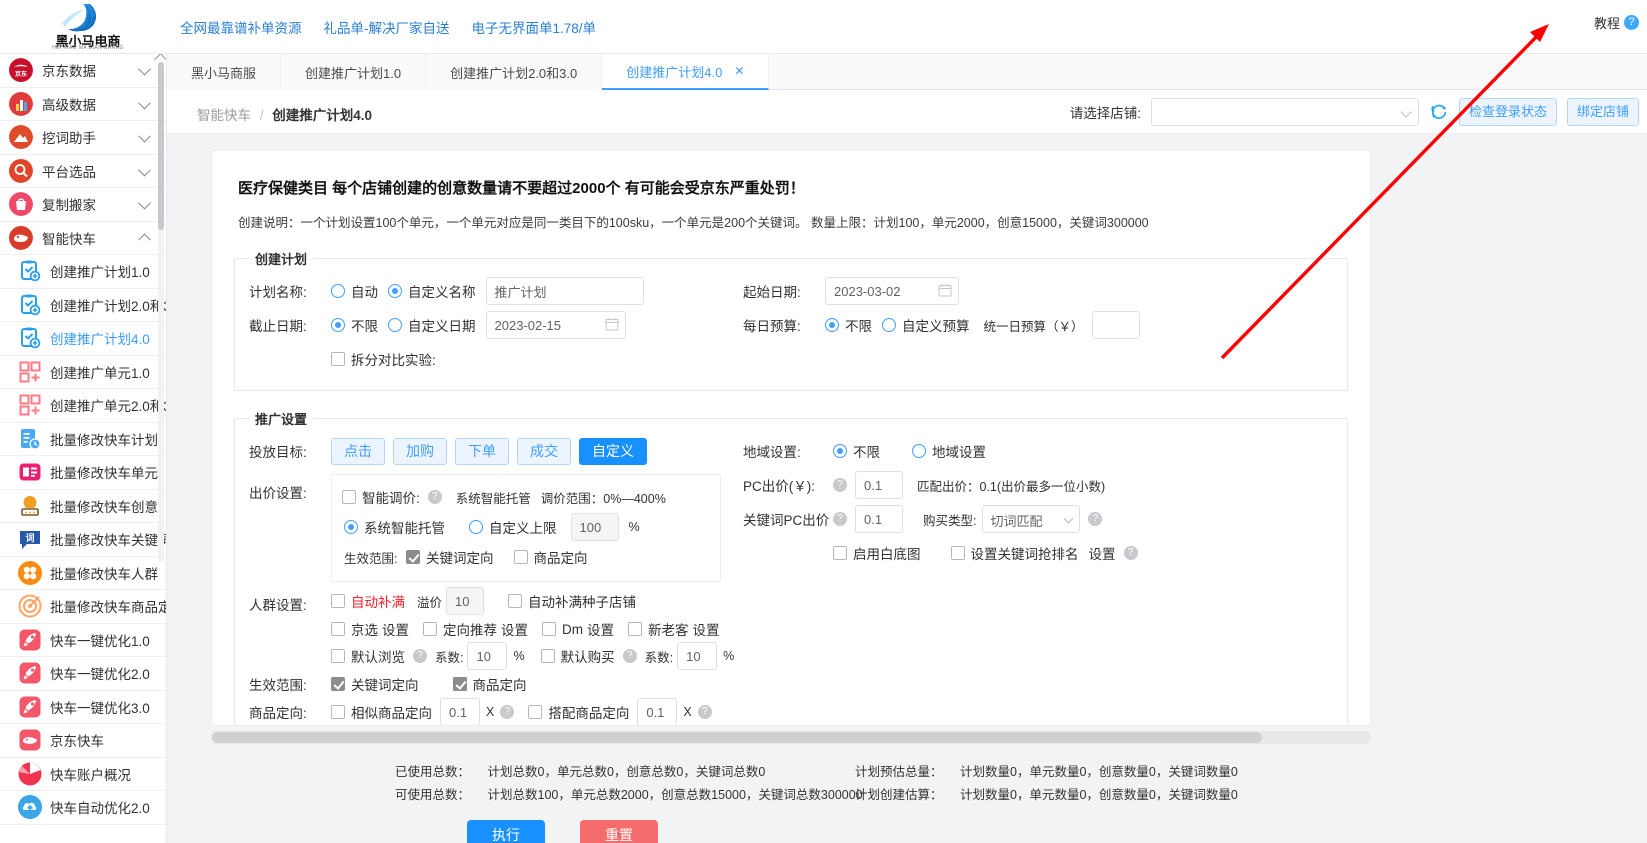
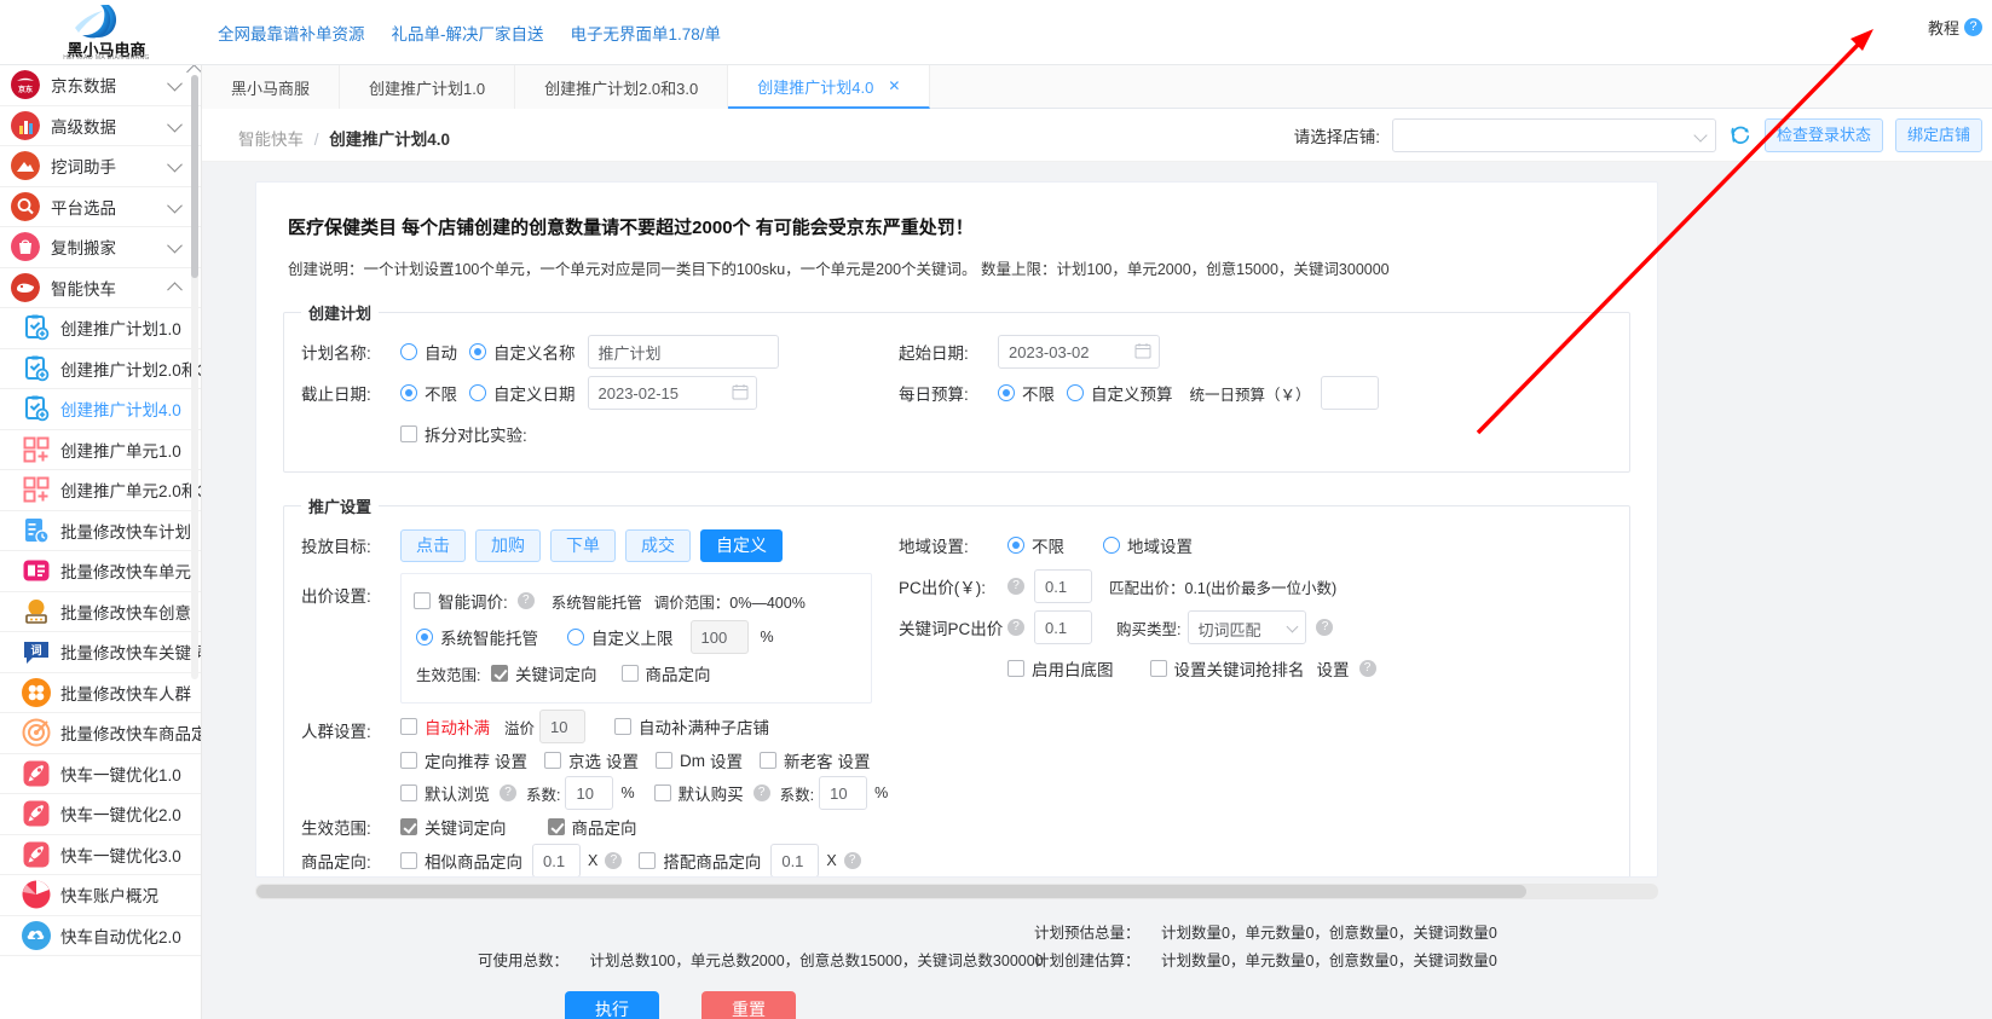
  黑小马电商
  全网最靠谱补单资源
  礼品单-解决厂家自送
  电子无界面单1.78/单
  教程
  ?
  京东数据
  高级数据
  挖词助手
  平台选品
  复制搬家
  智能快车
  创建推广计划1.0
  创建推广计划2.0和
  创建推广计划4.0
  创建推广单元1.0
  创建推广单元2.0和
  批量修改快车计划
  批量修改快车单元
  批量修改快车创意
  词
  批量修改快车关键词
  批量修改快车人群
  批量修改快车商品定
  快车一键优化1.0
  快车一键优化2.0
  快车一键优化3.0
- 京东快车
  快车账户概况
  快车自动优化2.0
  黑小马商服
  创建推广计划1.0
  创建推广计划2.0和3.0
  创建推广计划4.0
  ✕
  智能快车 / 创建推广计划4.0
  请选择店铺:
  检查登录状态
  绑定店铺
  医疗保健类目 每个店铺创建的创意数量请不要超过2000个 有可能会受京东严重处罚！
  创建说明：一个计划设置100个单元，一个单元对应是同一类目下的100sku，一个单元是200个关键词。 数量上限：计划100，单元2000，创意15000，关键词300000
  创建计划
  计划名称:
  自动
  自定义名称
  推广计划
  截止日期:
  不限
  自定义日期
  2023-02-15
  拆分对比实验:
  起始日期:
  2023-03-02
  每日预算:
  不限
  自定义预算
  统一日预算（￥）
  推广设置
  投放目标:
  点击
  加购
  下单
  成交
  自定义
  出价设置:
  智能调价:
  ?
  系统智能托管
  调价范围：0%—400%
  系统智能托管
  自定义上限
  100
  %
  生效范围:
  关键词定向
  商品定向
  人群设置:
  自动补满
  溢价
  10
  自动补满种子店铺
- 京选
+ 定向推荐
  设置
- 定向推荐
+ 京选
  设置
  Dm
  设置
  新老客
  设置
  默认浏览
  ?
  系数:
  10
  %
  默认购买
  ?
  系数:
  10
  %
  生效范围:
  关键词定向
  商品定向
  商品定向:
  相似商品定向
  0.1
  X
  ?
  搭配商品定向
  0.1
  X
  ?
  地域设置:
  不限
  地域设置
  PC出价(￥):
  ?
  0.1
  匹配出价：0.1(出价最多一位小数)
  关键词PC出价
  ?
  0.1
  购买类型:
  切词匹配
  ?
  启用白底图
  设置关键词抢排名
  设置
  ?
- 已使用总数： 计划总数0，单元总数0，创意总数0，关键词总数0
  可使用总数： 计划总数100，单元总数2000，创意总数15000，关键词总数300000
  计划预估总量： 计划数量0，单元数量0，创意数量0，关键词数量0
  计划创建估算： 计划数量0，单元数量0，创意数量0，关键词数量0
  执行
  重置
